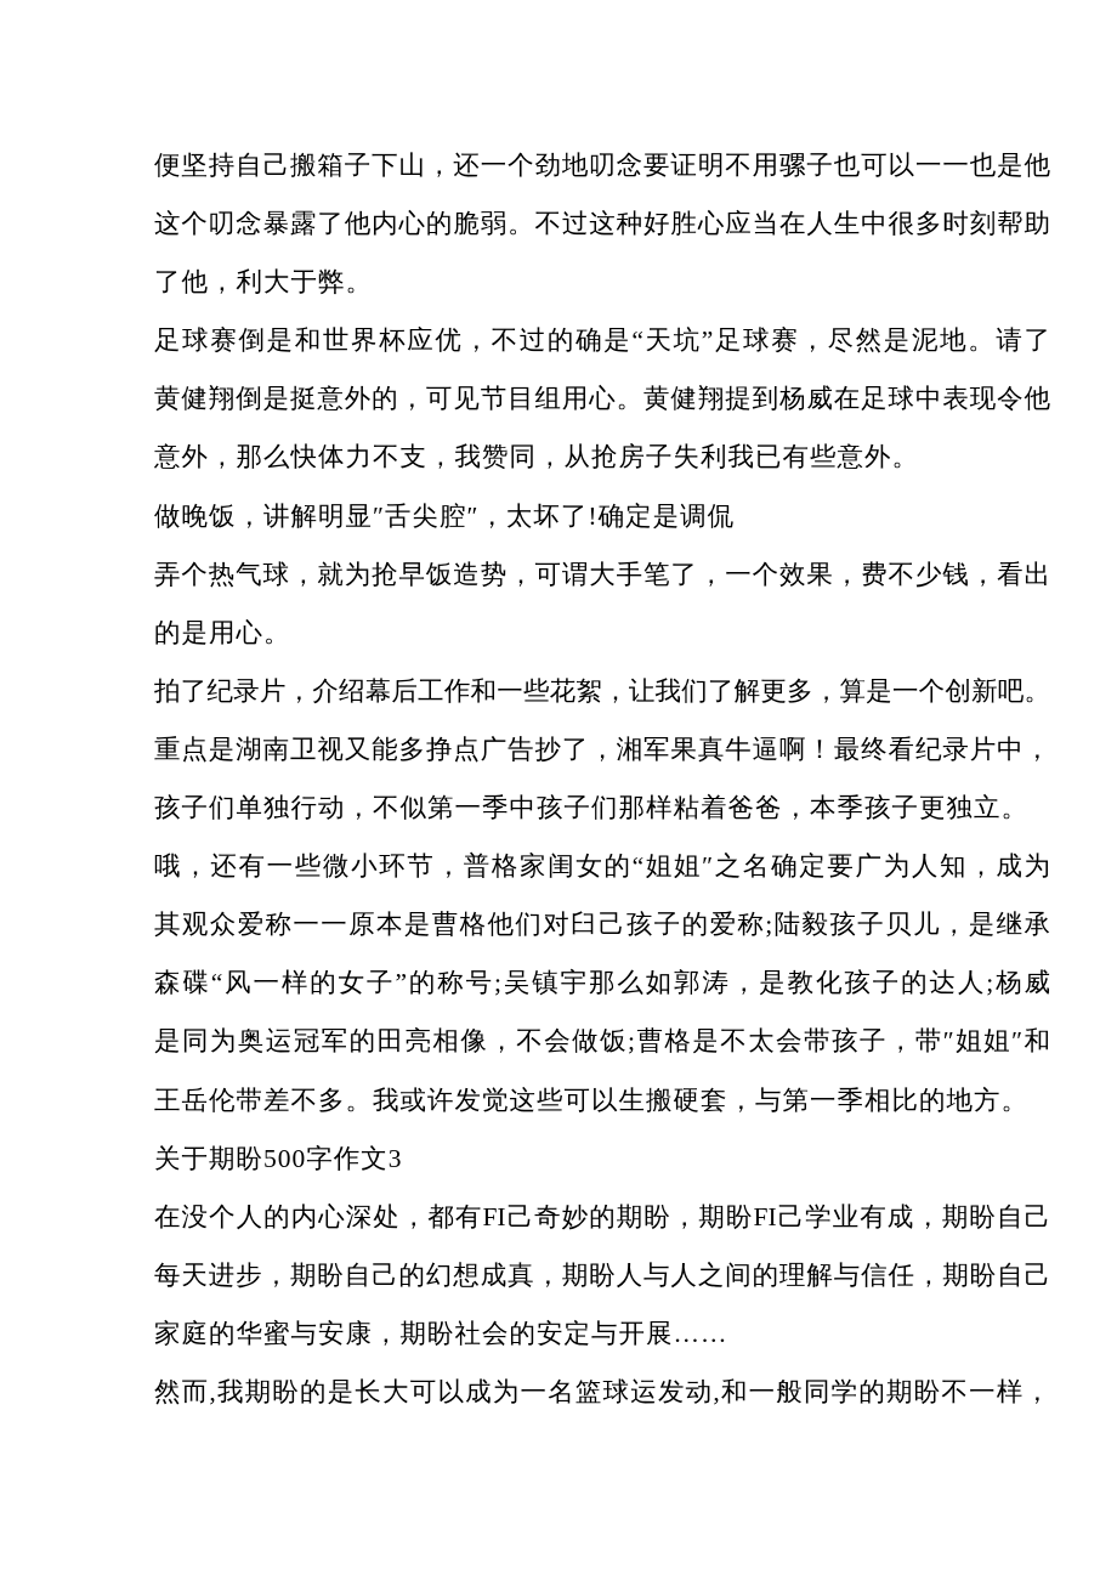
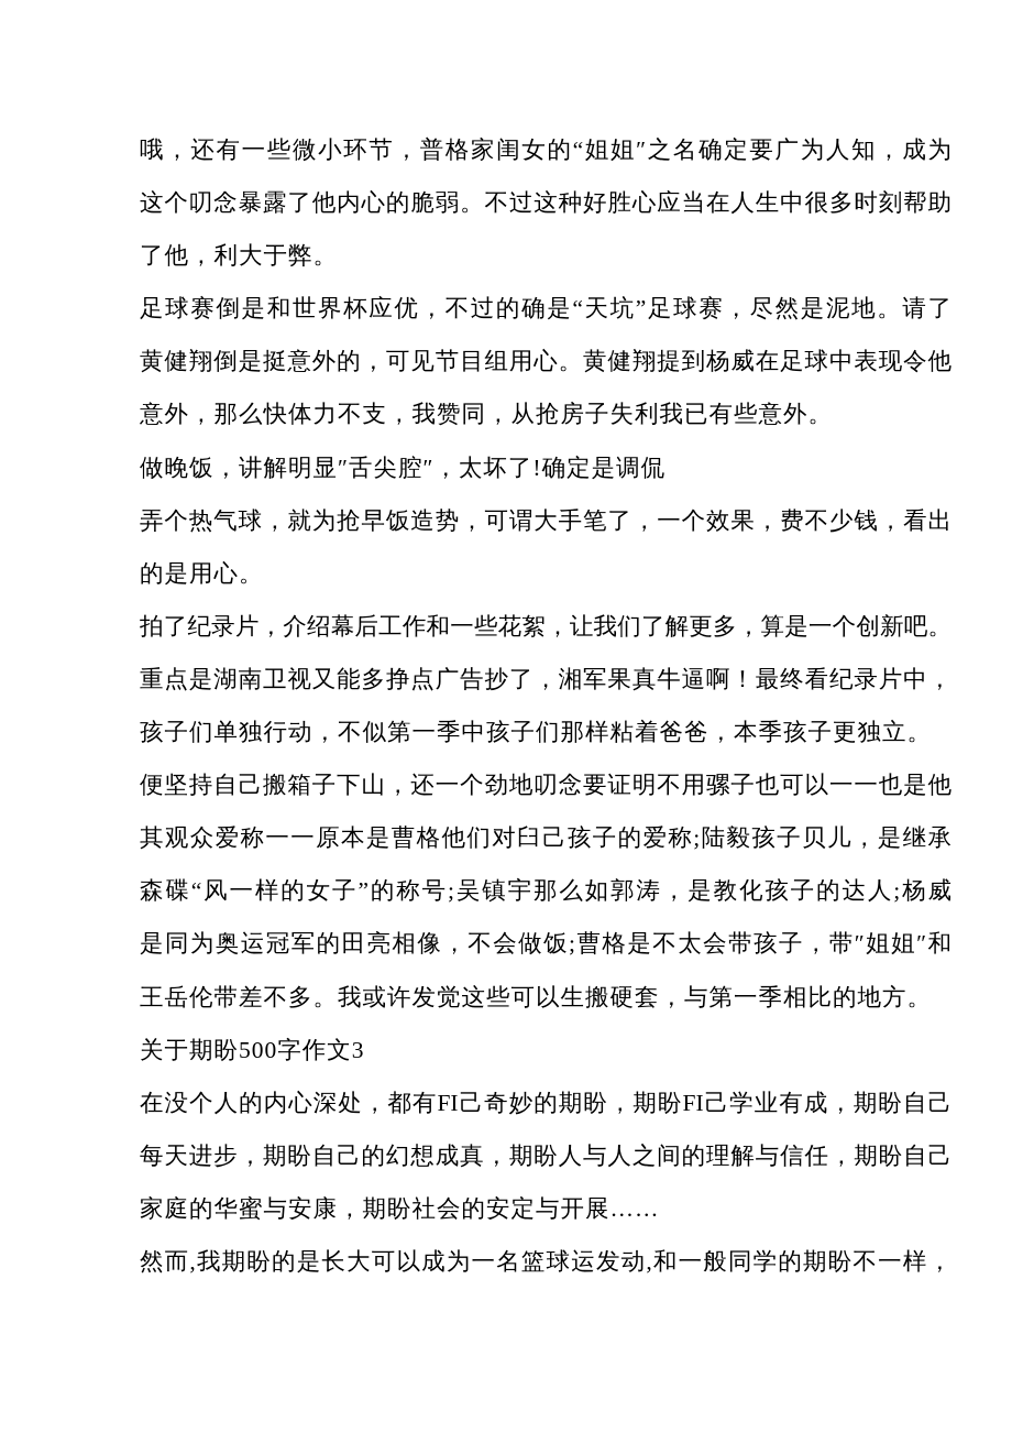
- 便坚持自己搬箱子下山，还一个劲地叨念要证明不用骡子也可以一一也是他
+ 哦，还有一些微小环节，普格家闺女的“姐姐″之名确定要广为人知，成为
  这个叨念暴露了他内心的脆弱。不过这种好胜心应当在人生中很多时刻帮助
  了他，利大于弊。
  足球赛倒是和世界杯应优，不过的确是“天坑”足球赛，尽然是泥地。请了
  黄健翔倒是挺意外的，可见节目组用心。黄健翔提到杨威在足球中表现令他
  意外，那么快体力不支，我赞同，从抢房子失利我已有些意外。
  做晚饭，讲解明显″舌尖腔″，太坏了!确定是调侃
  弄个热气球，就为抢早饭造势，可谓大手笔了，一个效果，费不少钱，看出
  的是用心。
  拍了纪录片，介绍幕后工作和一些花絮，让我们了解更多，算是一个创新吧。
  重点是湖南卫视又能多挣点广告抄了，湘军果真牛逼啊！最终看纪录片中，
  孩子们单独行动，不似第一季中孩子们那样粘着爸爸，本季孩子更独立。
- 哦，还有一些微小环节，普格家闺女的“姐姐″之名确定要广为人知，成为
+ 便坚持自己搬箱子下山，还一个劲地叨念要证明不用骡子也可以一一也是他
  其观众爱称一一原本是曹格他们对臼己孩子的爱称;陆毅孩子贝儿，是继承
  森碟“风一样的女子”的称号;吴镇宇那么如郭涛，是教化孩子的达人;杨威
  是同为奥运冠军的田亮相像，不会做饭;曹格是不太会带孩子，带″姐姐″和
  王岳伦带差不多。我或许发觉这些可以生搬硬套，与第一季相比的地方。
  关于期盼500字作文3
  在没个人的内心深处，都有FI己奇妙的期盼，期盼FI己学业有成，期盼自己
  每天进步，期盼自己的幻想成真，期盼人与人之间的理解与信任，期盼自己
  家庭的华蜜与安康，期盼社会的安定与开展……
  然而,我期盼的是长大可以成为一名篮球运发动,和一般同学的期盼不一样，
